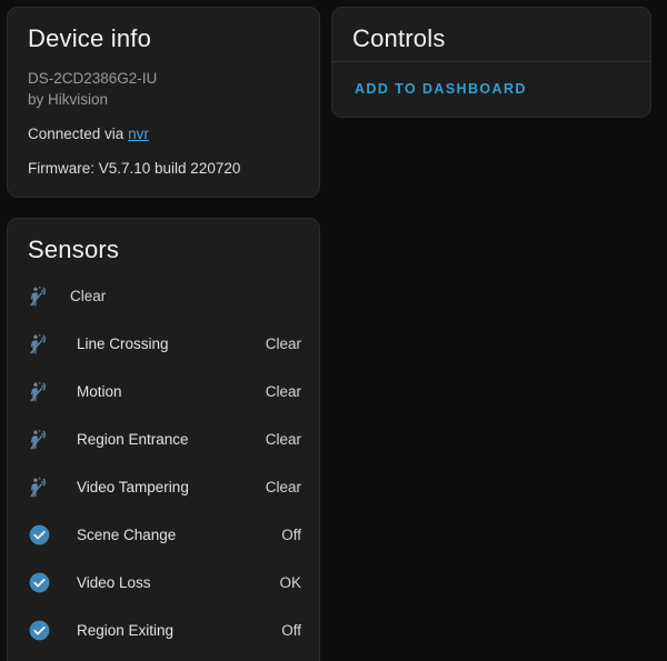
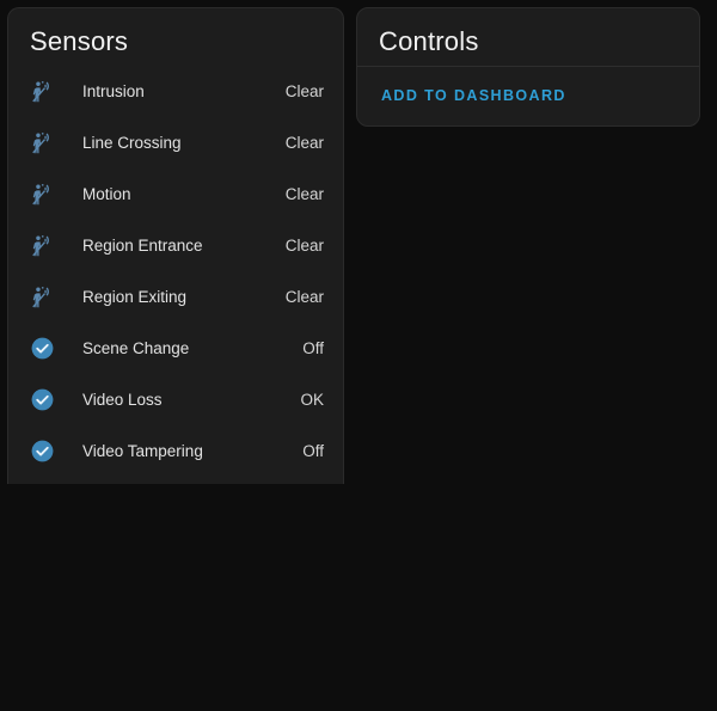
- Device info
- DS-2CD2386G2-IU
- by Hikvision
- Connected via nvr
- Firmware: V5.7.10 build 220720
  Sensors
+ Intrusion
  Clear
  Line Crossing
  Clear
  Motion
  Clear
  Region Entrance
  Clear
- Video Tampering
+ Region Exiting
  Clear
  Scene Change
  Off
  Video Loss
  OK
- Region Exiting
+ Video Tampering
  Off
  Controls
  ADD TO DASHBOARD
